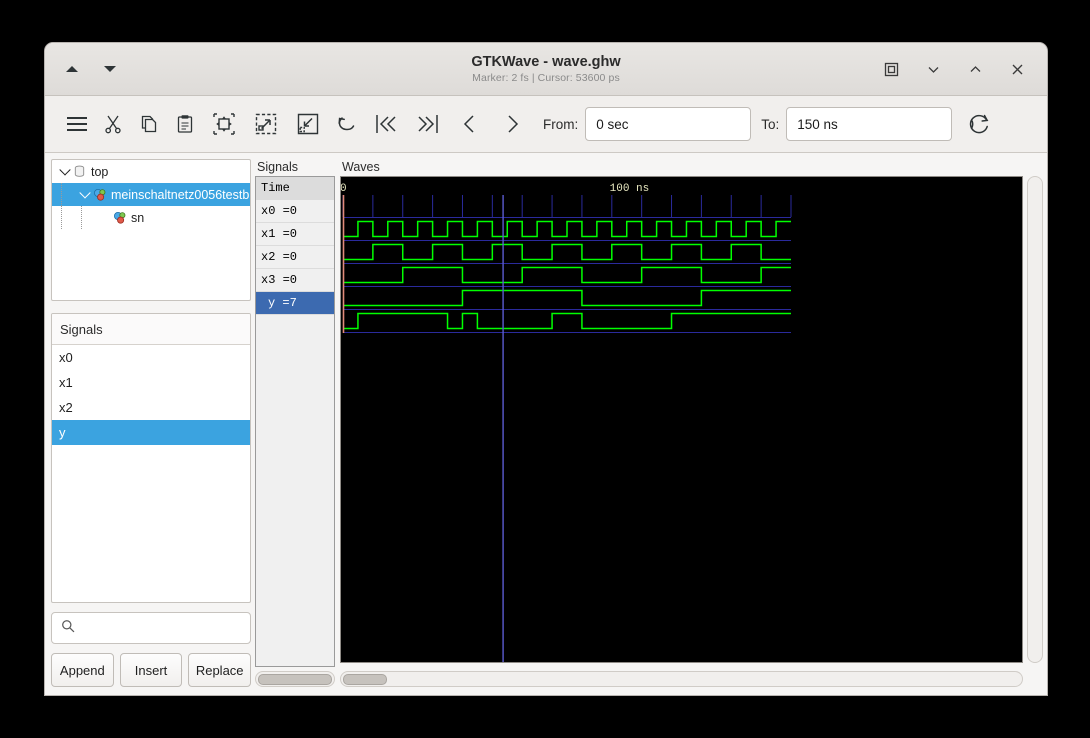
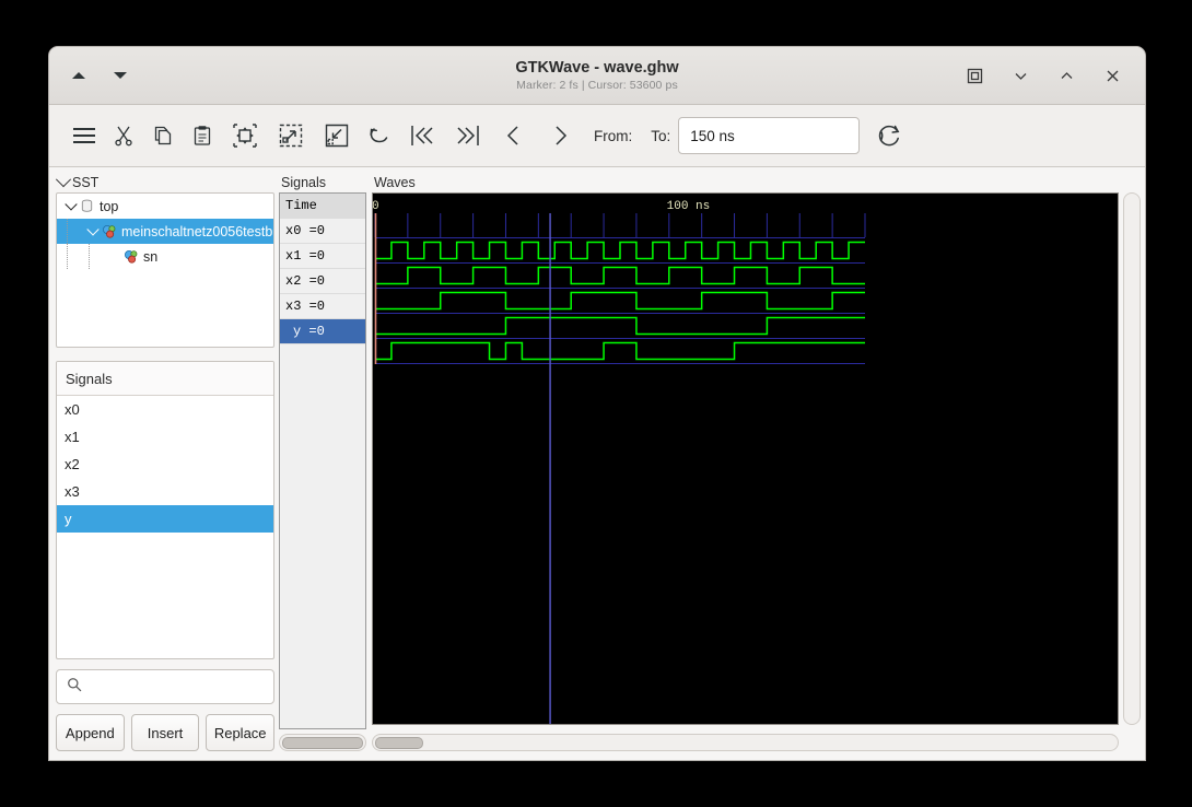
  GTKWave - wave.ghw
  Marker: 2 fs | Cursor: 53600 ps
  From:
- 0 sec
  To:
  150 ns
+ SST
  top
  meinschaltnetz0056testb
  sn
  Signals
  x0
  x1
  x2
+ x3
  y
  Append
  Insert
  Replace
  Signals
  Time
  x0 =0
  x1 =0
  x2 =0
  x3 =0
- y =7
+ y =0
  Waves
  0
  100 ns
